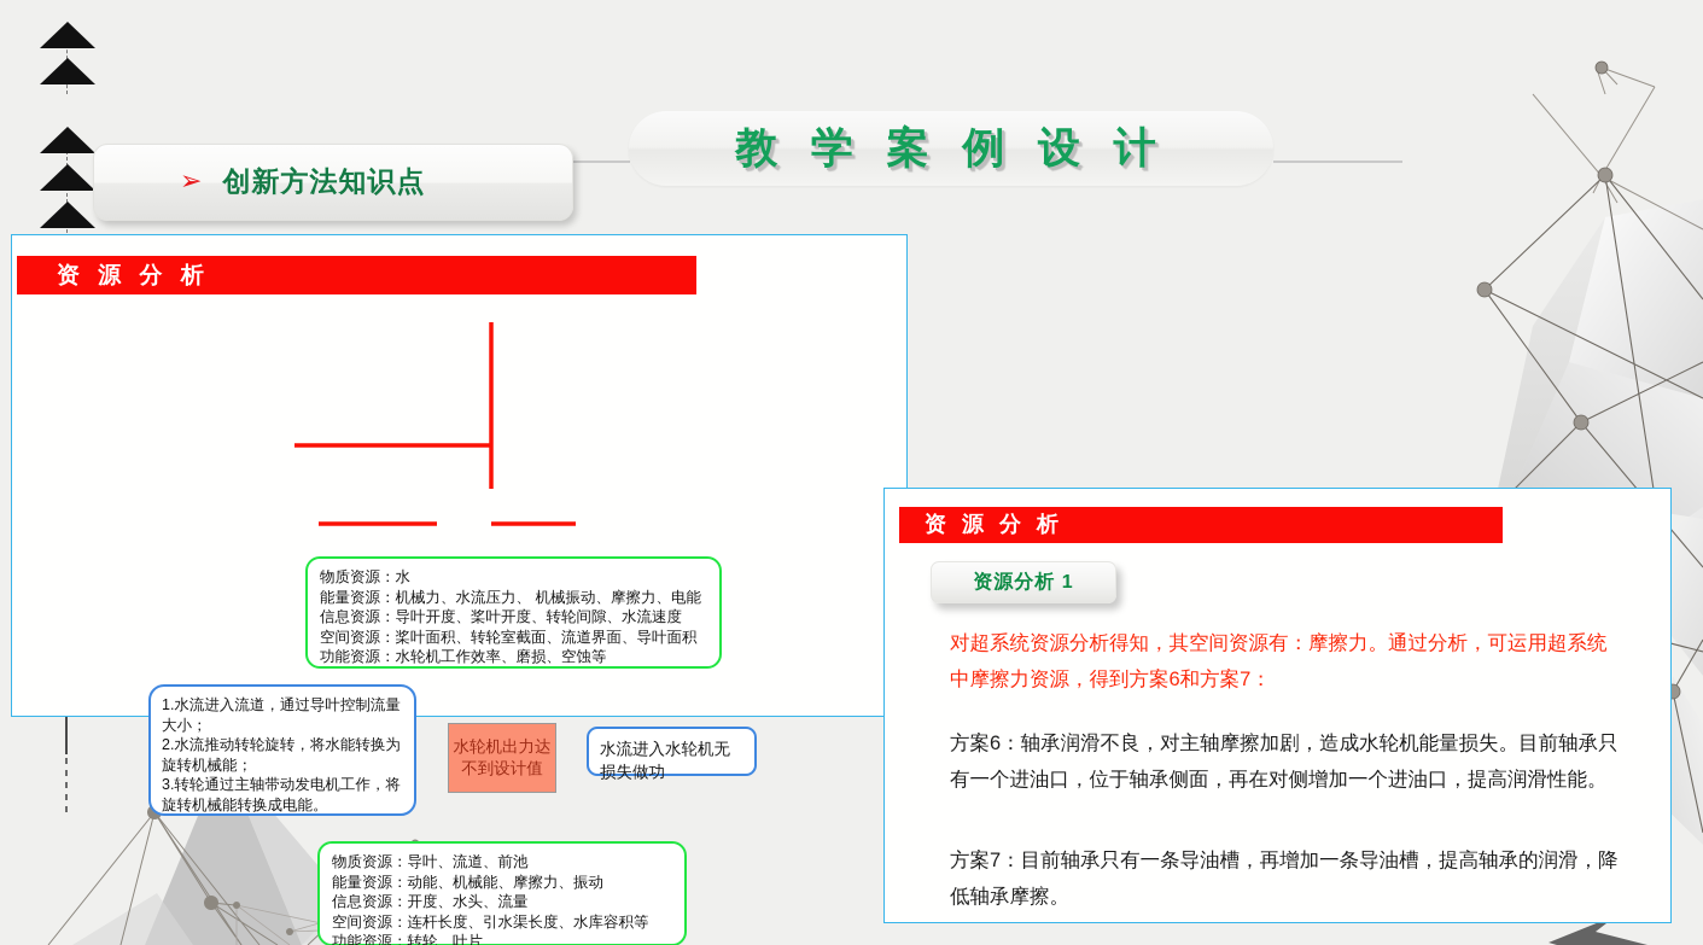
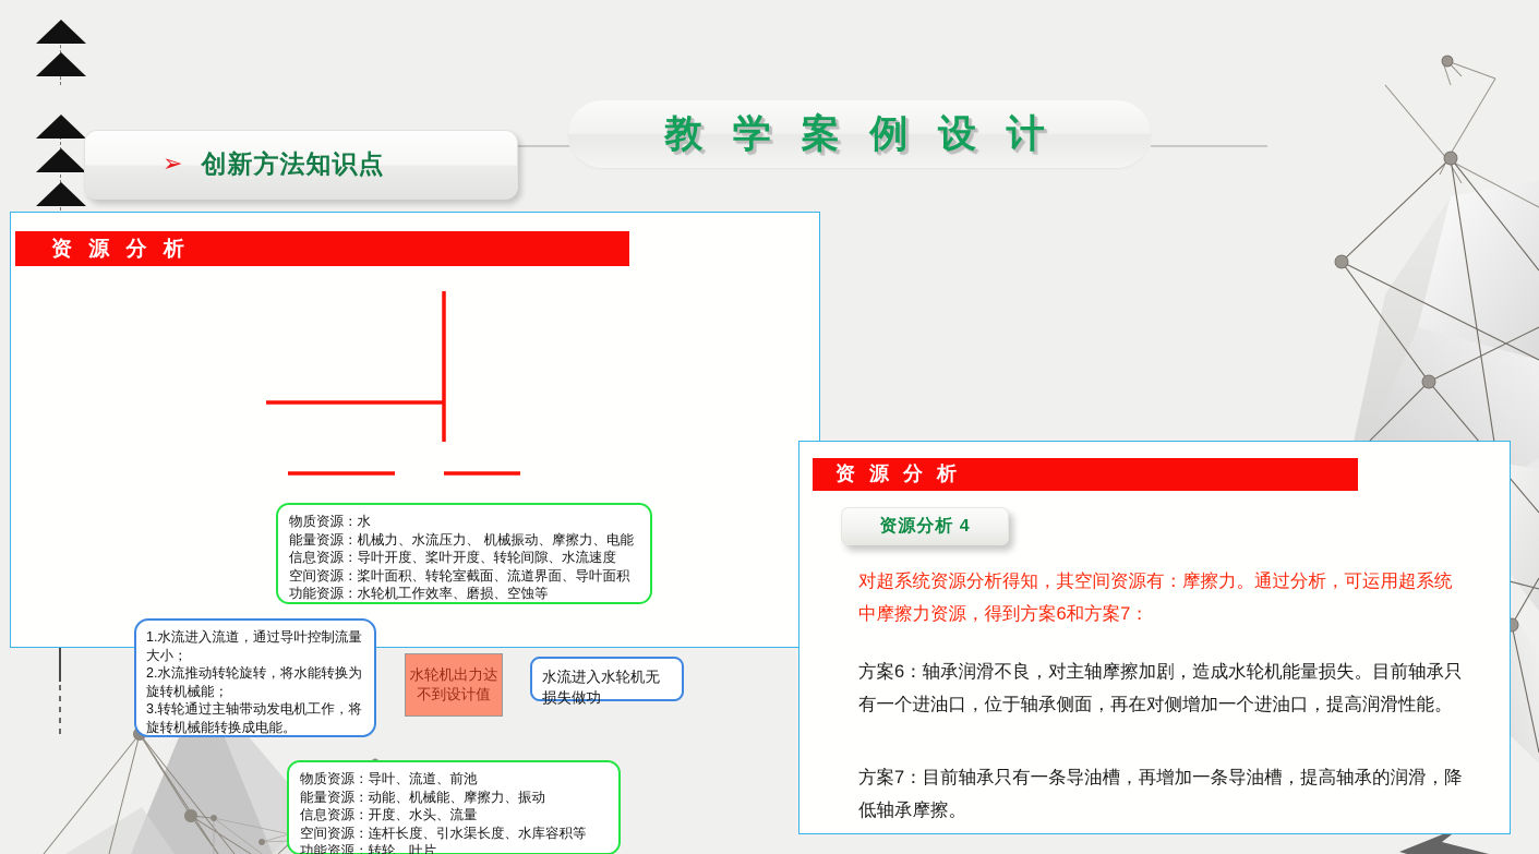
  教 学 案 例 设 计
  ➢
  创新方法知识点
  资 源 分 析
  物质资源：水
  能量资源：机械力、水流压力、 机械振动、摩擦力、电能
  信息资源：导叶开度、桨叶开度、转轮间隙、水流速度
  空间资源：桨叶面积、转轮室截面、流道界面、导叶面积
  功能资源：水轮机工作效率、磨损、空蚀等
  1.水流进入流道，通过导叶控制流量大小；
  2.水流推动转轮旋转，将水能转换为旋转机械能；
  3.转轮通过主轴带动发电机工作，将旋转机械能转换成电能。
  水轮机出力达不到设计值
  水流进入水轮机无损失做功
  物质资源：导叶、流道、前池
  能量资源：动能、机械能、摩擦力、振动
  信息资源：开度、水头、流量
  空间资源：连杆长度、引水渠长度、水库容积等
  功能资源：转轮、叶片
  资 源 分 析
- 资源分析 1
+ 资源分析 4
  对超系统资源分析得知，其空间资源有：摩擦力。通过分析，可运用超系统中摩擦力资源，得到方案6和方案7：
  方案6：轴承润滑不良，对主轴摩擦加剧，造成水轮机能量损失。目前轴承只有一个进油口，位于轴承侧面，再在对侧增加一个进油口，提高润滑性能。
  方案7：目前轴承只有一条导油槽，再增加一条导油槽，提高轴承的润滑，降低轴承摩擦。
